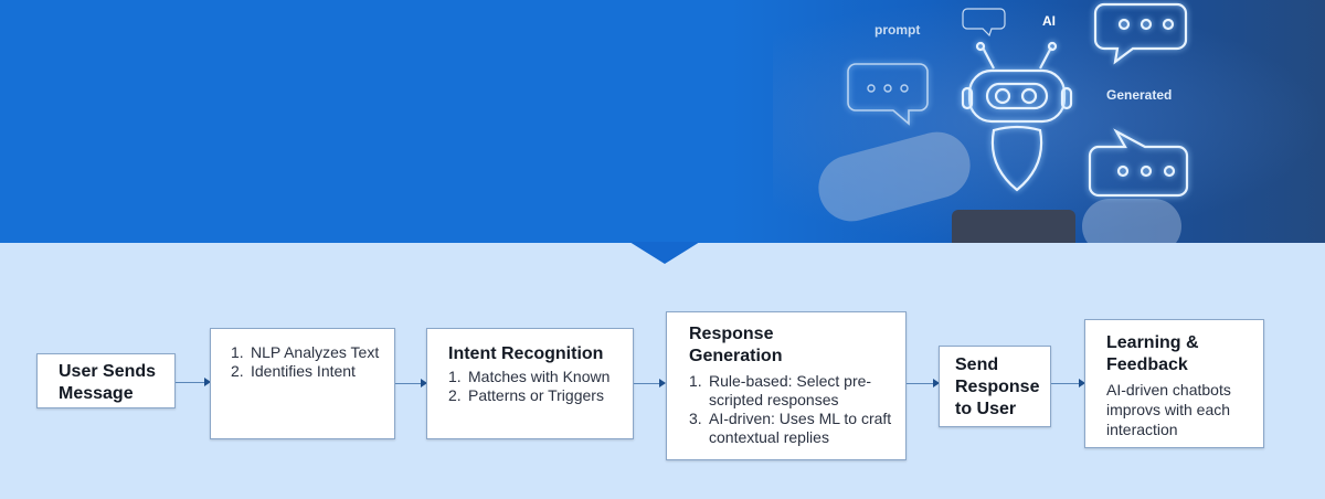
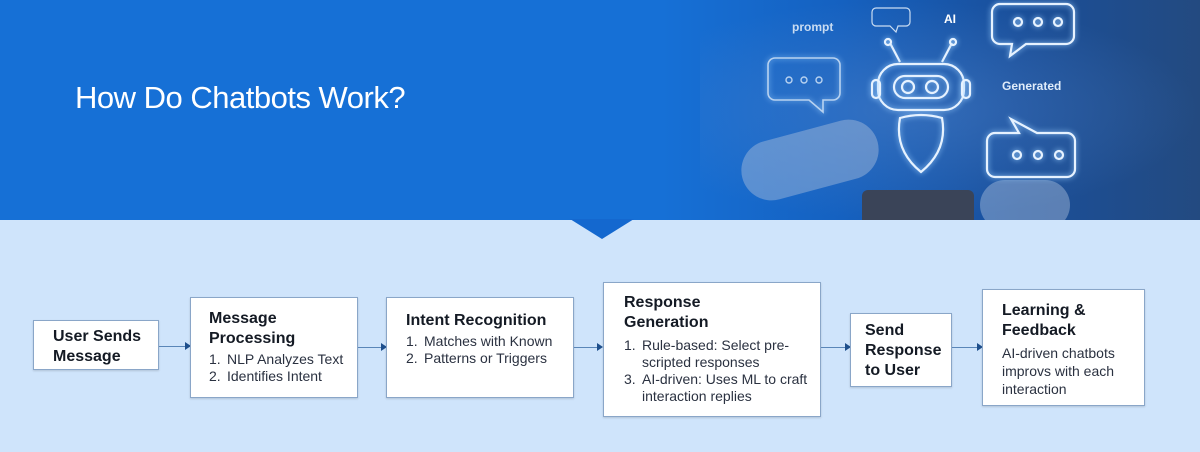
+ How Do Chatbots Work?
  prompt
  AI
  Generated
  User Sends Message
+ Message Processing
  1.
  NLP Analyzes Text
  2.
  Identifies Intent
  Intent Recognition
  1.
  Matches with Known
  2.
  Patterns or Triggers
  Response Generation
  1.
  Rule-based: Select pre-scripted responses
  3.
- AI-driven: Uses ML to craft contextual replies
+ AI-driven: Uses ML to craft interaction replies
  Send Response to User
  Learning & Feedback
  AI-driven chatbots improvs with each interaction
